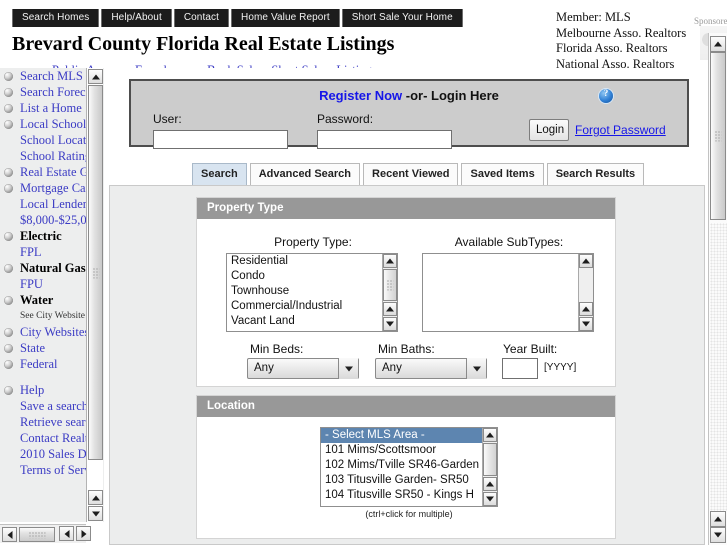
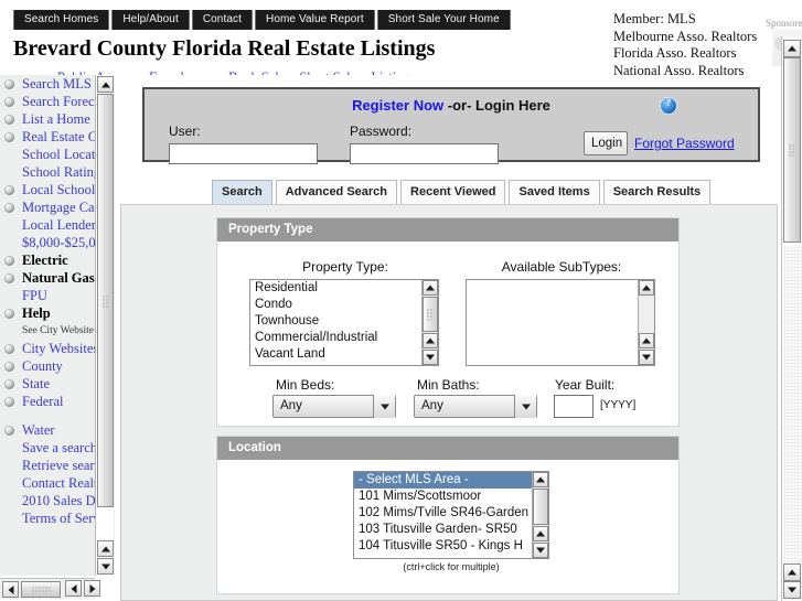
  Search Homes
  Help/About
  Contact
  Home Value Report
  Short Sale Your Home
  Member: MLS
  Melbourne Asso. Realtors
  Florida Asso. Realtors
  National Asso. Realtors
  Sponsore
  Brevard County Florida Real Estate Listings
  Search MLS
  Search Forec
  List a Home
- Local School
+ Real Estate G
  School Locat
  School Ratin
- Real Estate G
+ Local School
  Mortgage Ca
  Local Lender
  $8,000-$25,0
  Electric
- FPL
  Natural Gas
  FPU
- Water
+ Help
  See City Website
  City Website
+ County
  State
  Federal
- Help
+ Water
  Save a search
  Retrieve sear
  Contact Real
  2010 Sales D
  Terms of Ser
  Register Now -or- Login Here
  User:
  Password:
  Login
  Forgot Password
  Search
  Advanced Search
  Recent Viewed
  Saved Items
  Search Results
  Property Type
  Property Type:
  Available SubTypes:
  Residential
  Condo
  Townhouse
  Commercial/Industrial
  Vacant Land
  Min Beds:
  Any
  Min Baths:
  Any
  Year Built:
  [YYYY]
  Location
  - Select MLS Area -
  101 Mims/Scottsmoor
  102 Mims/Tville SR46-Garden
  103 Titusville Garden- SR50
  104 Titusville SR50 - Kings H
  (ctrl+click for multiple)
